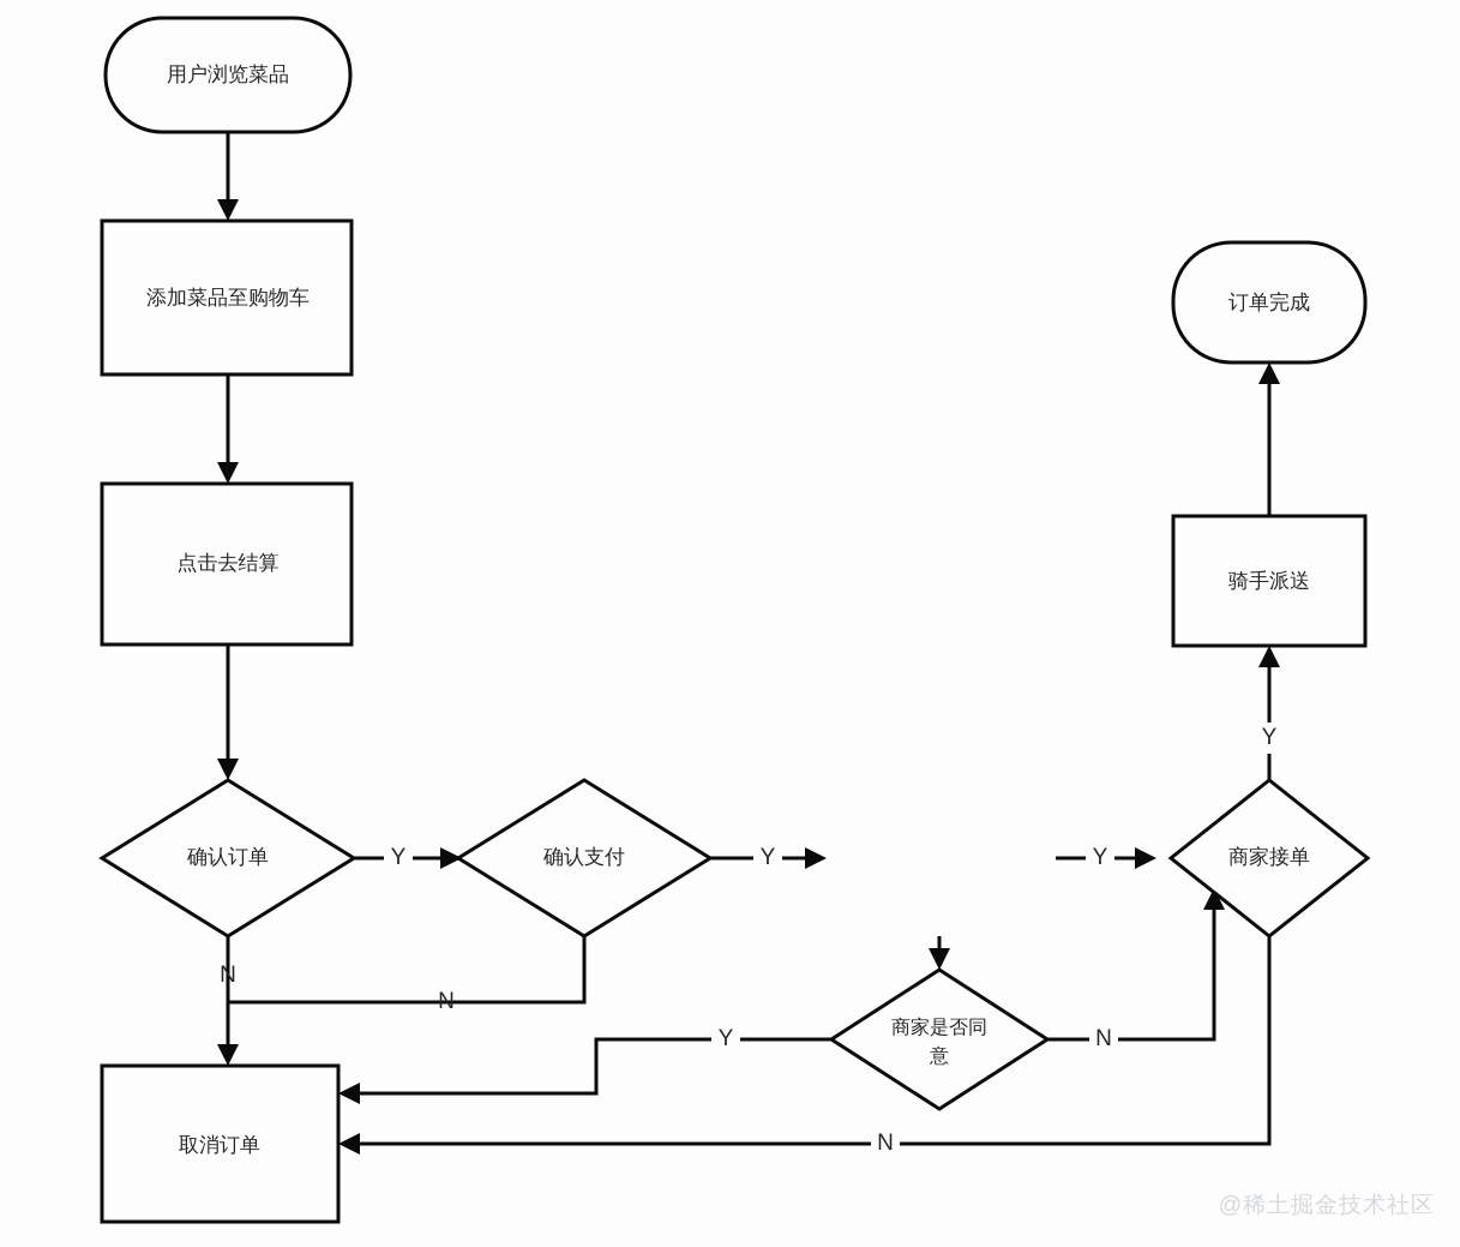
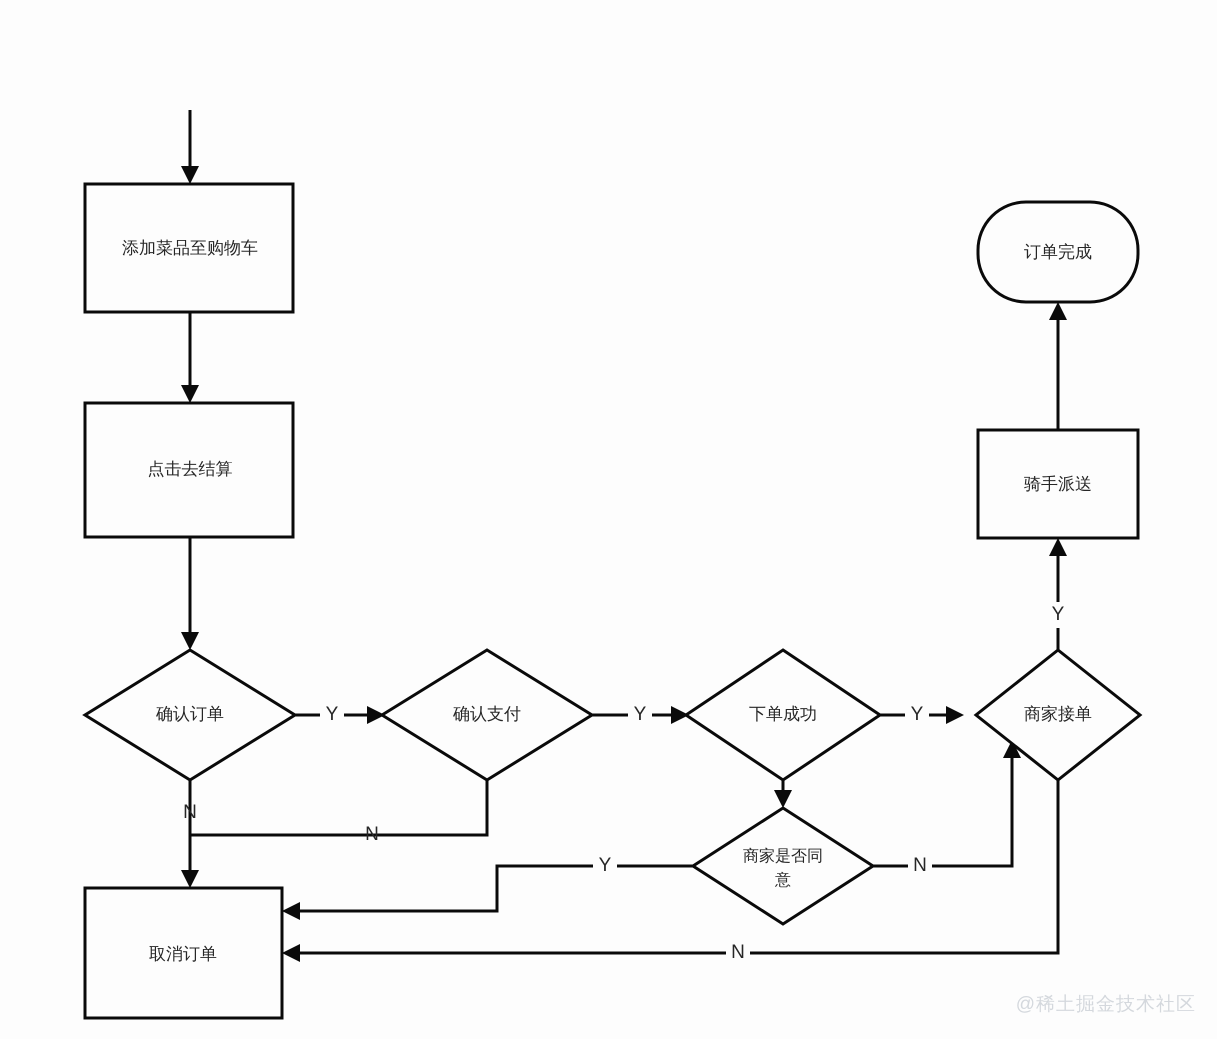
  Y
  N
  Y
  N
  Y
  Y
  N
  Y
  N
- 用户浏览菜品
  添加菜品至购物车
  点击去结算
  确认订单
  确认支付
+ 下单成功
  商家接单
  商家是否同
  意
  骑手派送
  订单完成
  取消订单
  @稀土掘金技术社区
